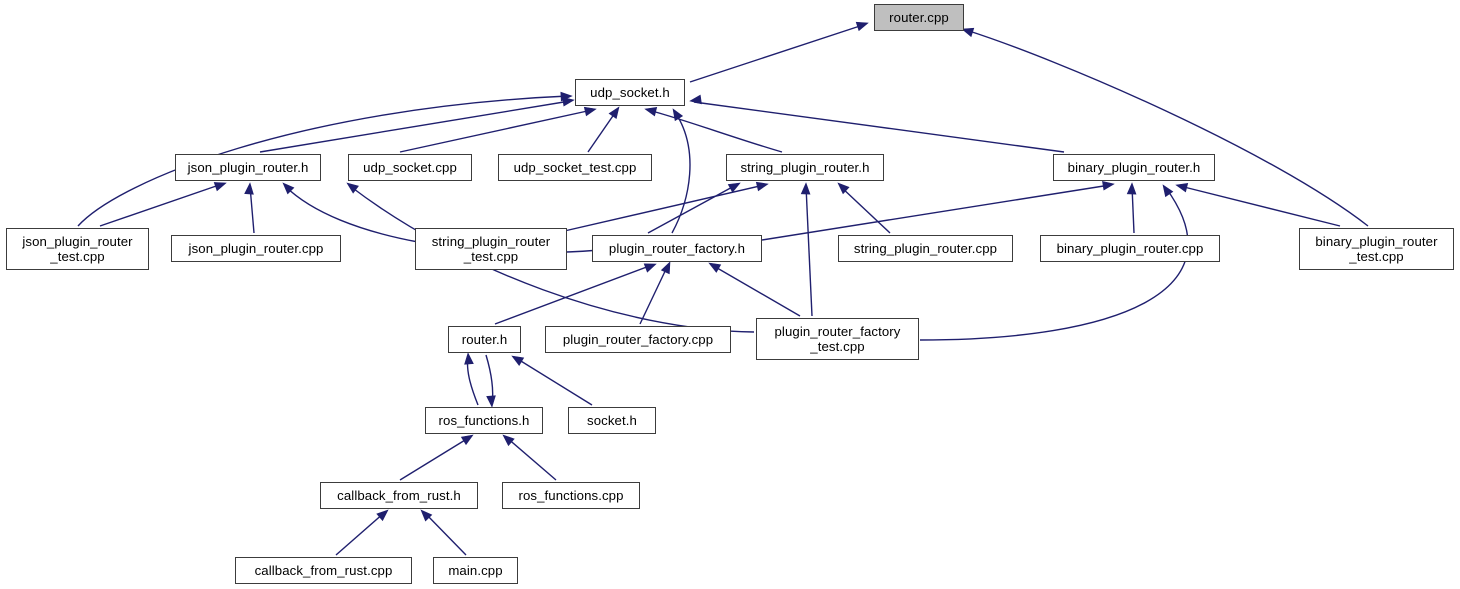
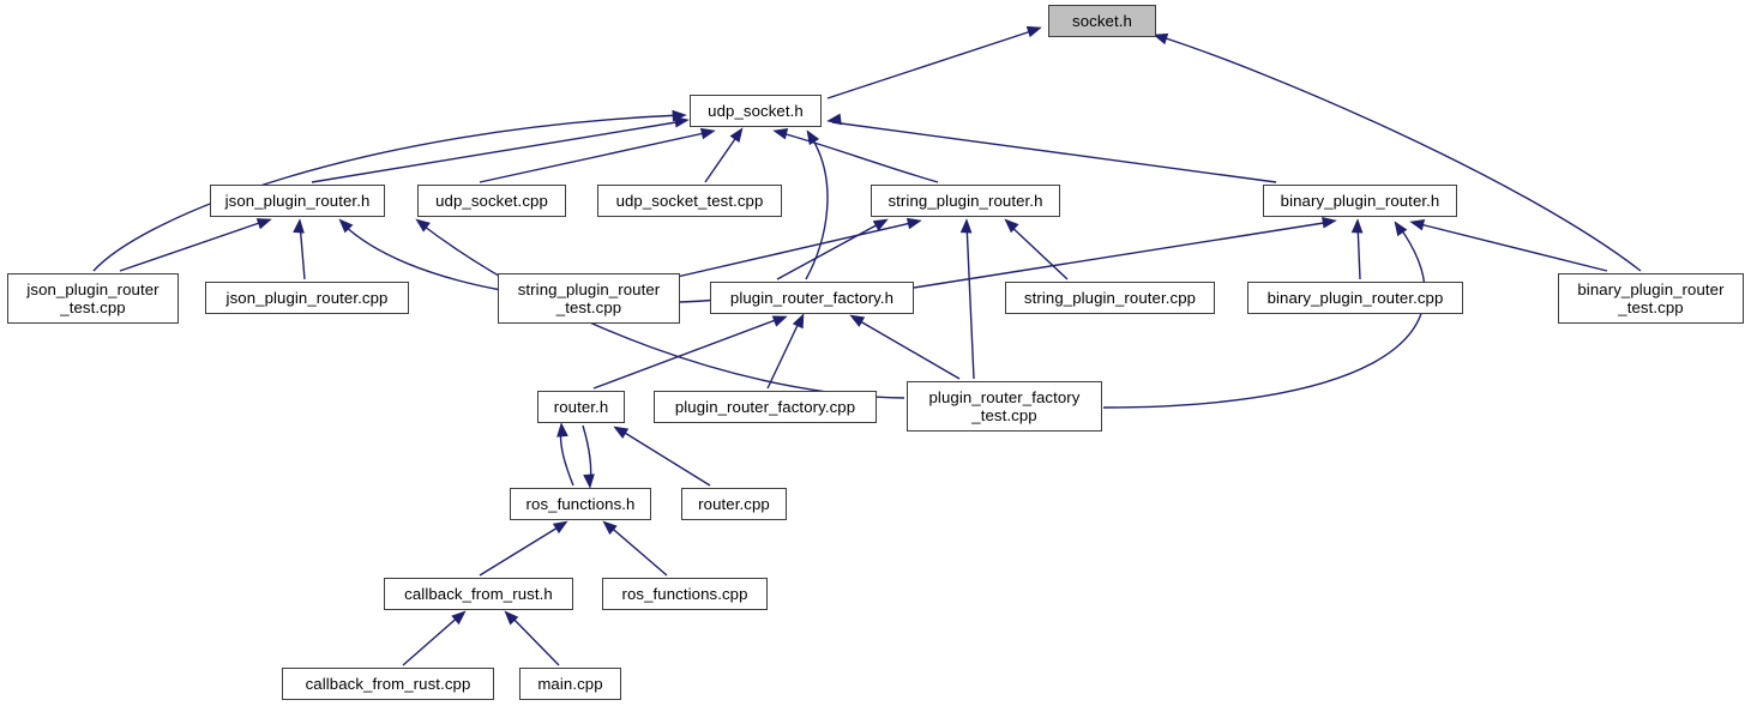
- router.cpp
+ socket.h
  udp_socket.h
  json_plugin_router.h
  udp_socket.cpp
  udp_socket_test.cpp
  string_plugin_router.h
  binary_plugin_router.h
  json_plugin_router
  _test.cpp
  json_plugin_router.cpp
  string_plugin_router
  _test.cpp
  plugin_router_factory.h
  string_plugin_router.cpp
  binary_plugin_router.cpp
  binary_plugin_router
  _test.cpp
  router.h
  plugin_router_factory.cpp
  plugin_router_factory
  _test.cpp
  ros_functions.h
- socket.h
+ router.cpp
  callback_from_rust.h
  ros_functions.cpp
  callback_from_rust.cpp
  main.cpp
